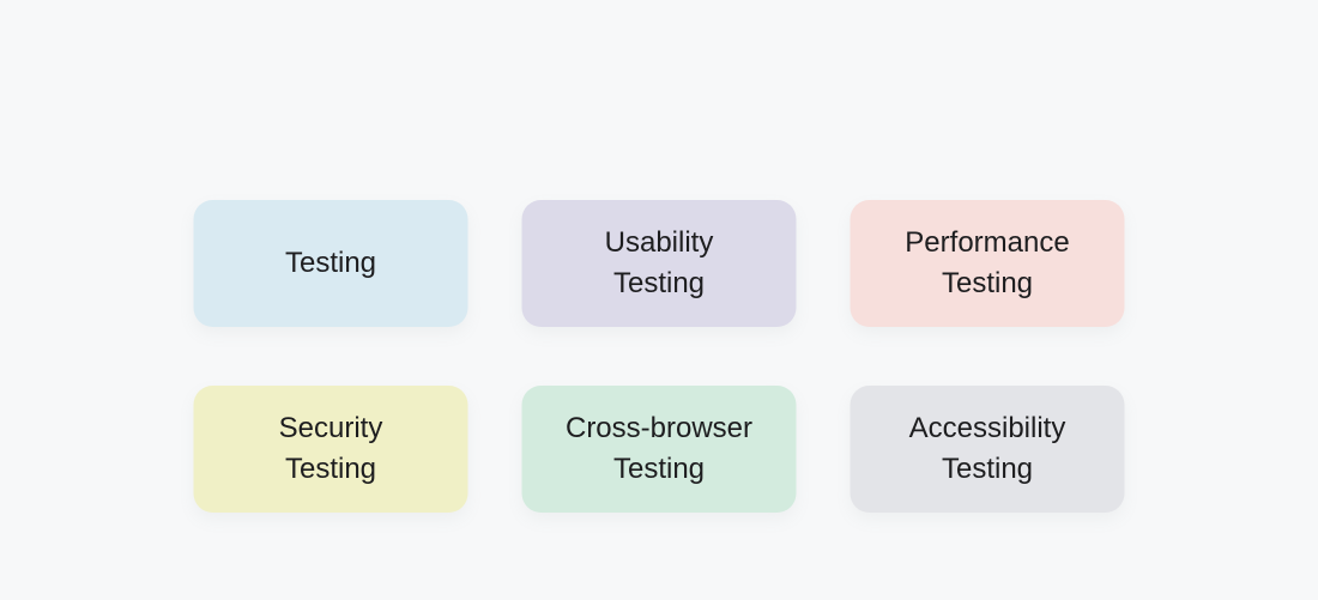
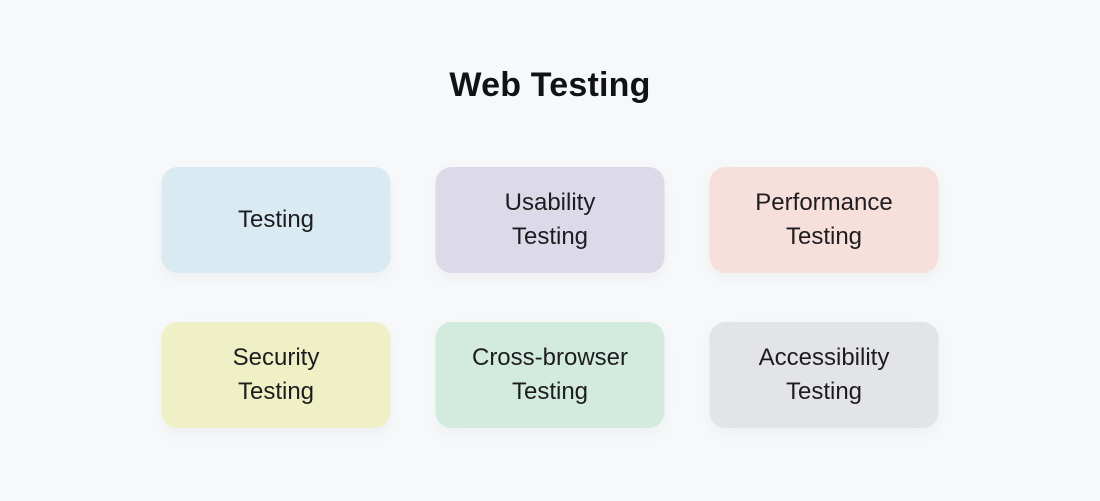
+ Web Testing
  Testing
  Usability
  Testing
  Performance
  Testing
  Security
  Testing
  Cross-browser
  Testing
  Accessibility
  Testing
